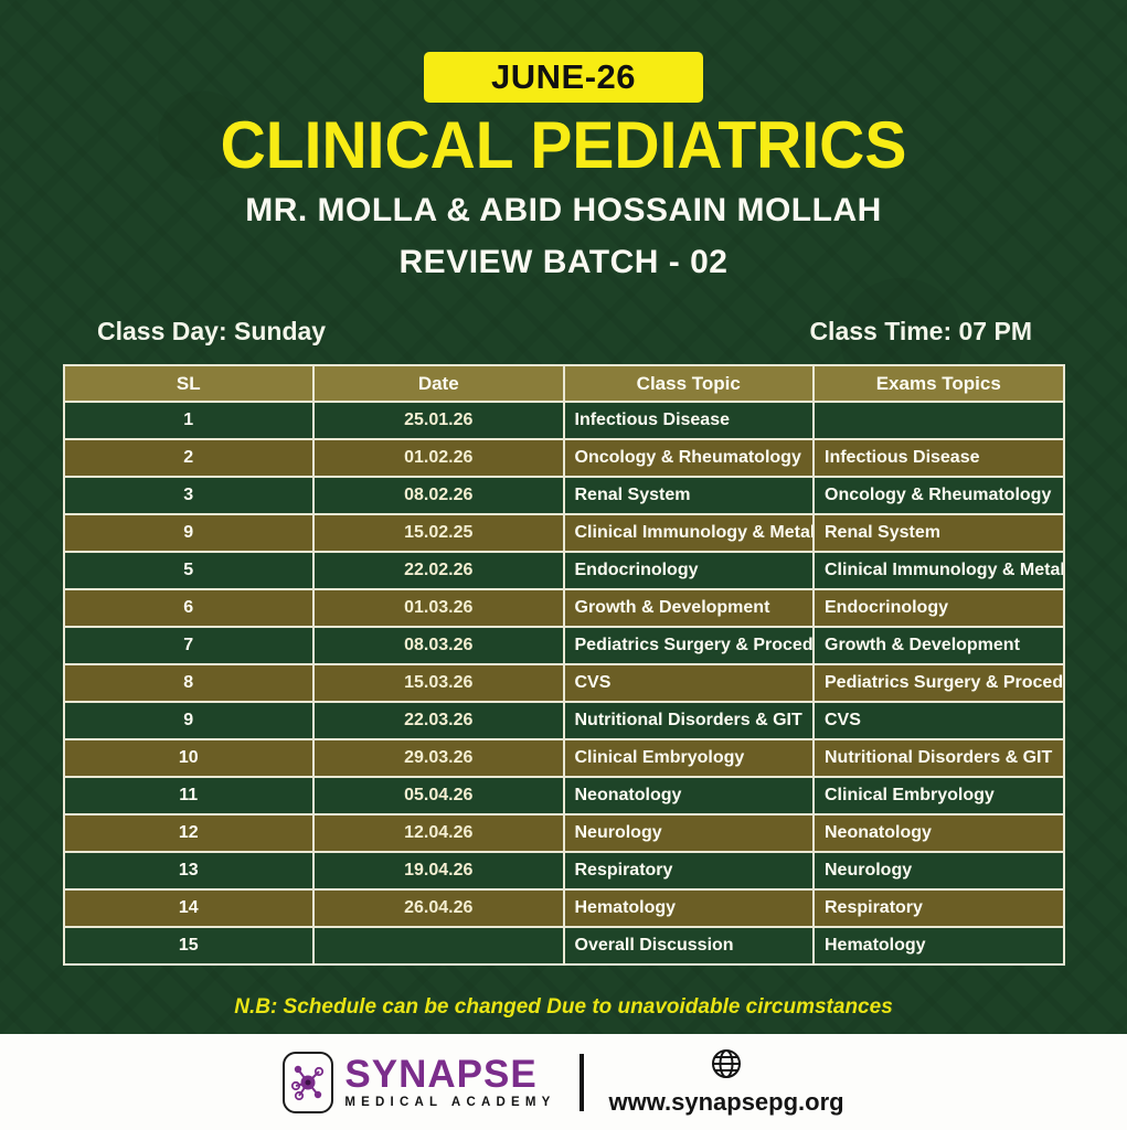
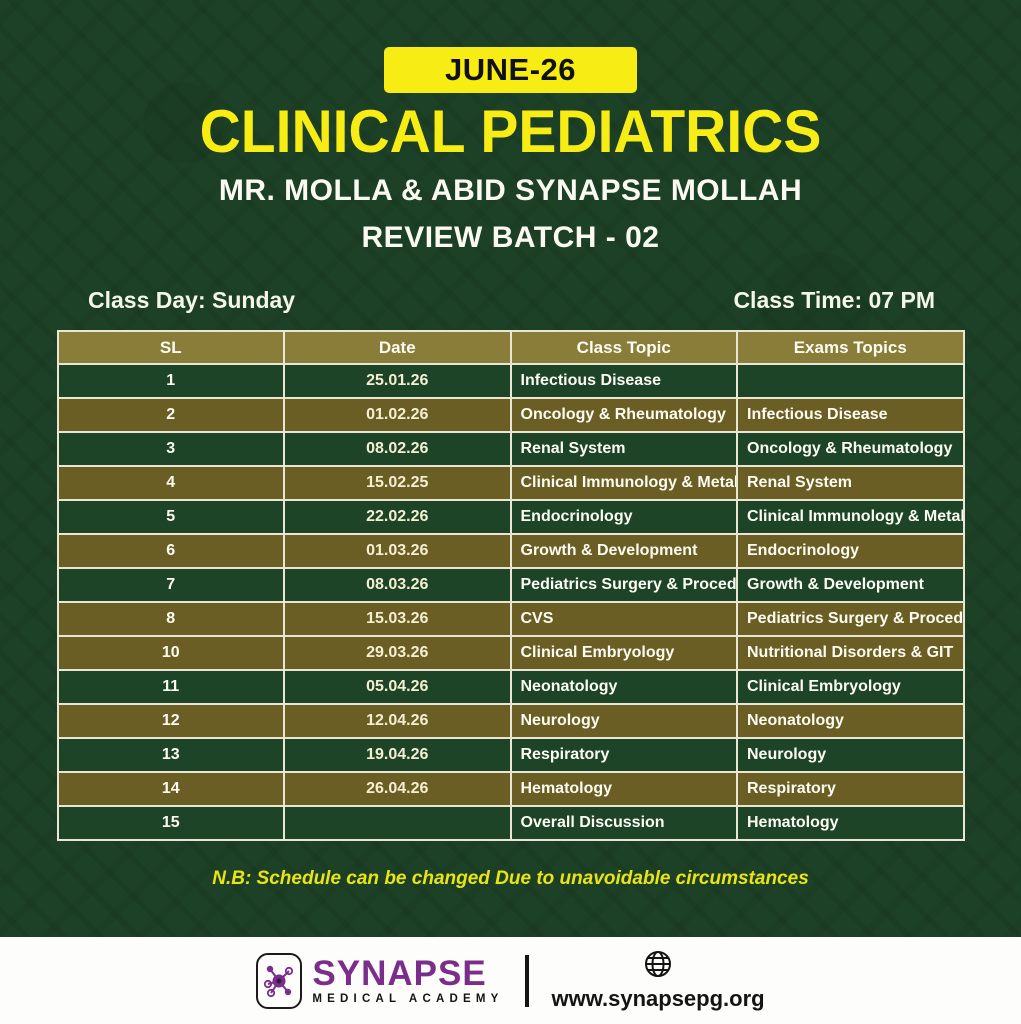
  JUNE-26
  CLINICAL PEDIATRICS
- MR. MOLLA & ABID HOSSAIN MOLLAH
+ MR. MOLLA & ABID SYNAPSE MOLLAH
  REVIEW BATCH - 02
  Class Day: Sunday
  Class Time: 07 PM
  SL	Date	Class Topic	Exams Topics
  1	25.01.26	Infectious Disease
  2	01.02.26	Oncology & Rheumatology	Infectious Disease
  3	08.02.26	Renal System	Oncology & Rheumatology
- 9	15.02.25	Clinical Immunology & Meta	Renal System
+ 4	15.02.25	Clinical Immunology & Meta	Renal System
  5	22.02.26	Endocrinology	Clinical Immunology & Meta
  6	01.03.26	Growth & Development	Endocrinology
  7	08.03.26	Pediatrics Surgery & Proced	Growth & Development
  8	15.03.26	CVS	Pediatrics Surgery & Proced
- 9	22.03.26	Nutritional Disorders & GIT	CVS
  10	29.03.26	Clinical Embryology	Nutritional Disorders & GIT
  11	05.04.26	Neonatology	Clinical Embryology
  12	12.04.26	Neurology	Neonatology
  13	19.04.26	Respiratory	Neurology
  14	26.04.26	Hematology	Respiratory
  15		Overall Discussion	Hematology
  N.B: Schedule can be changed Due to unavoidable circumstances
  SYNAPSE
  MEDICAL ACADEMY
  www.synapsepg.org
